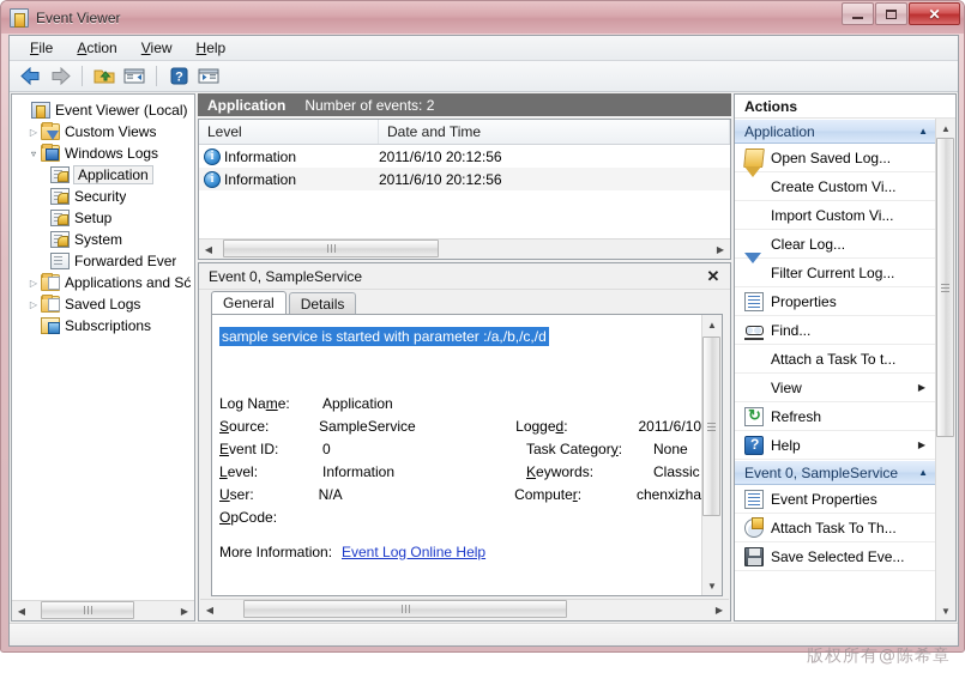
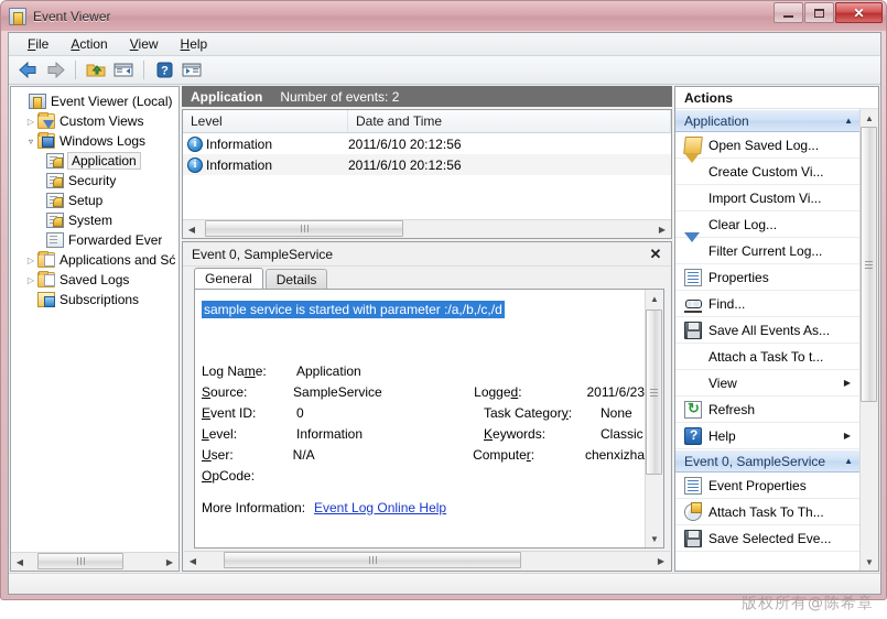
  Event Viewer
  ✕
  File
  Action
  View
  Help
  ?
  Event Viewer (Local)
  ▷
  Custom Views
  ▿
  Windows Logs
  Application
  Security
  Setup
  System
  Forwarded Ever
  ▷
  Applications and Sć
  ▷
  Saved Logs
  Subscriptions
  ◀
  ▶
  Application
  Number of events: 2
  Level
  Date and Time
  i
  Information
  2011/6/10 20:12:56
  i
  Information
  2011/6/10 20:12:56
  ◀
  ▶
  Event 0, SampleService
  ✕
  General
  Details
  sample service is started with parameter :/a,/b,/c,/d
  Log Name:
  Application
  Source:
  SampleService
  Logged:
- 2011/6/10
+ 2011/6/23
  Event ID:
  0
  Task Category:
  None
  Level:
  Information
  Keywords:
  Classic
  User:
  N/A
  Computer:
  chenxizha
  OpCode:
  More Information:
  Event Log Online Help
  ▲
  ▼
  ◀
  ▶
  Actions
  Application
  ▲
  Open Saved Log...
  Create Custom Vi...
  Import Custom Vi...
  Clear Log...
  Filter Current Log...
  Properties
  Find...
+ Save All Events As...
  Attach a Task To t...
  View
  ▶
  Refresh
  Help
  ▶
  Event 0, SampleService
  ▲
  Event Properties
  Attach Task To Th...
  Save Selected Eve...
  ▲
  ▼
  版权所有@陈希章
